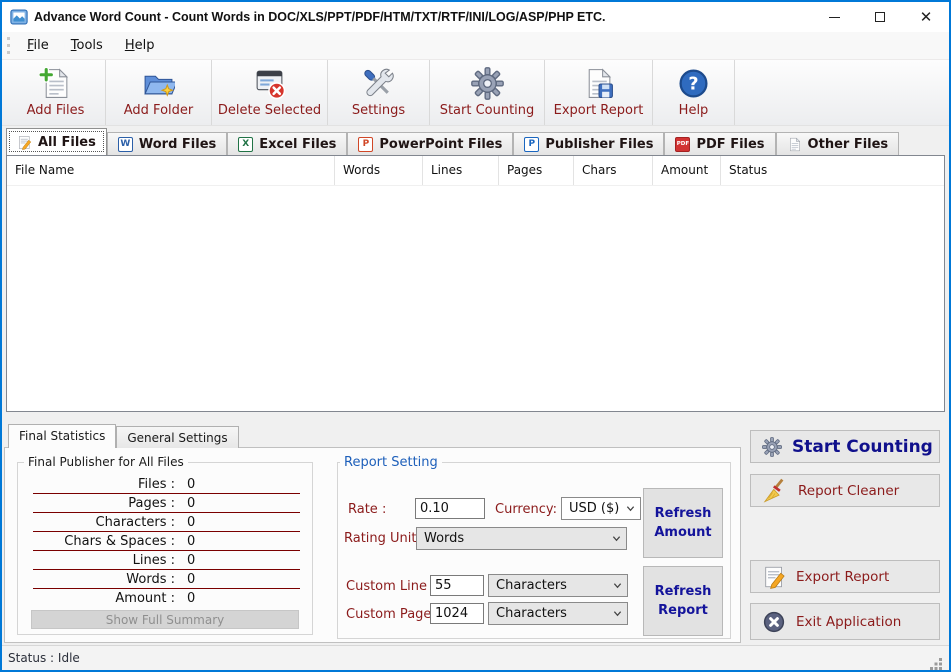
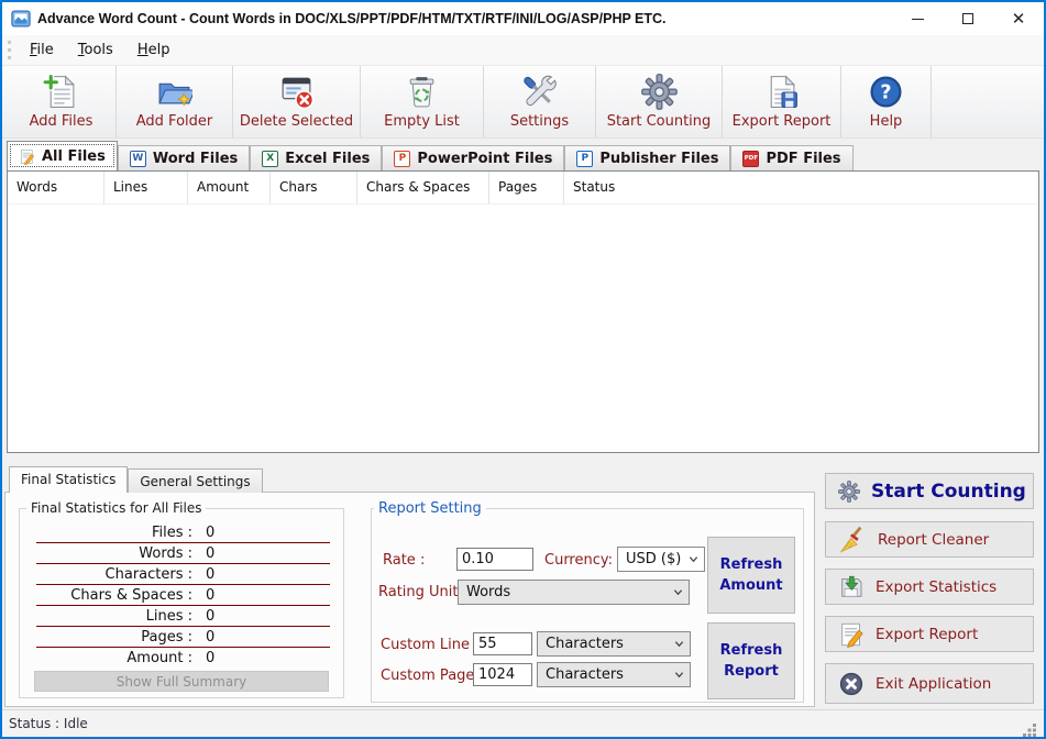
  Advance Word Count - Count Words in DOC/XLS/PPT/PDF/HTM/TXT/RTF/INI/LOG/ASP/PHP ETC.
  ✕
  File
  Tools
  Help
  Add Files
  Add Folder
  Delete Selected
+ Empty List
  Settings
  Start Counting
  Export Report
  ?
  Help
  All Files
  W
  Word Files
  X
  Excel Files
  P
  PowerPoint Files
  P
  Publisher Files
  PDF Files
- Other Files
- File Name
  Words
  Lines
- Pages
+ Amount
  Chars
+ Chars & Spaces
- Amount
+ Pages
  Status
  Final Statistics
  General Settings
- Final Publisher for All Files
+ Final Statistics for All Files
  Files :
  0
- Pages :
+ Words :
  0
  Characters :
  0
  Chars & Spaces :
  0
  Lines :
  0
- Words :
+ Pages :
  0
  Amount :
  0
  Show Full Summary
  Report Setting
  Rate :
  0.10
  Currency:
  USD ($)
  Rating Unit
  Words
  Custom Line
  55
  Characters
  Custom Page
  1024
  Characters
  Refresh Amount
  Refresh Report
  Start Counting
  Report Cleaner
+ Export Statistics
  Export Report
  Exit Application
  Status : Idle
